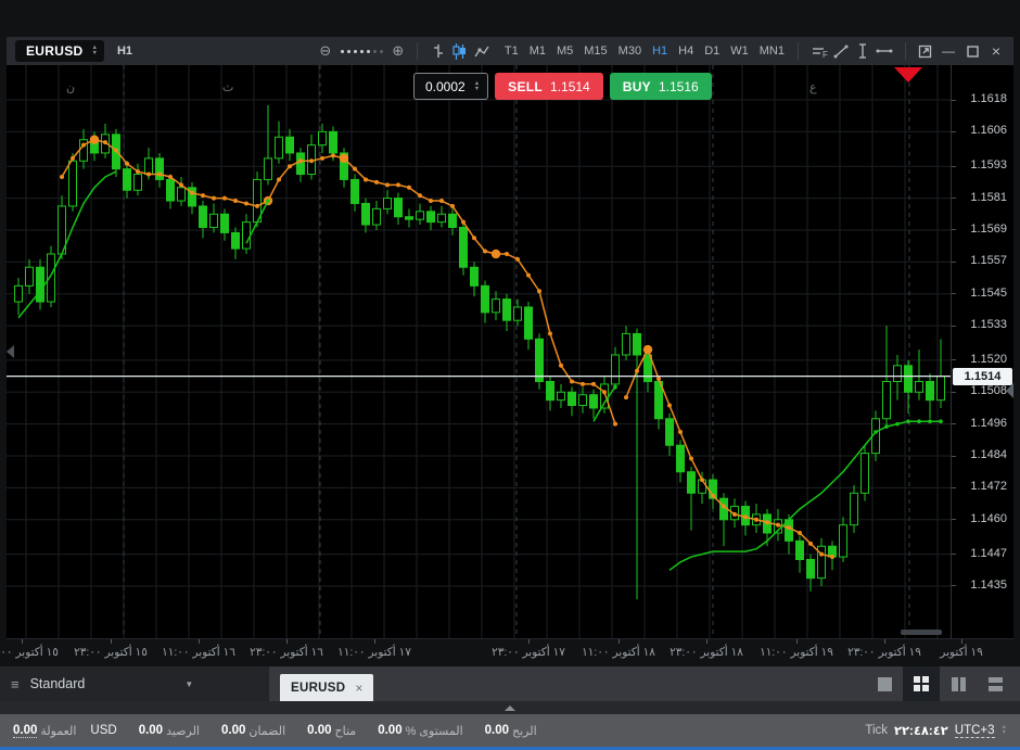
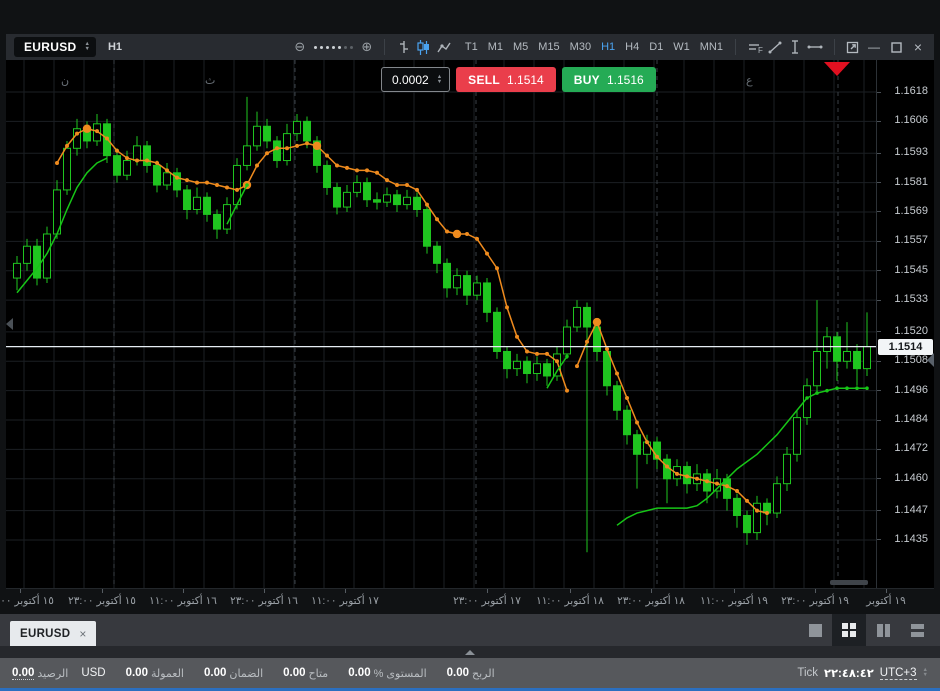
  EURUSD
  H1
  ⊖
  ⊕
  T1
  M1
  M5
  M15
  M30
  H1
  H4
  D1
  W1
  MN1
  F
  —
  ×
  ن
  ث
  ع
  0.0002
  SELL
  1.1514
  BUY
  1.1516
  1.1618
  1.1606
  1.1593
  1.1581
  1.1569
  1.1557
  1.1545
  1.1533
  1.1520
  1.1508
  1.1496
  1.1484
  1.1472
  1.1460
  1.1447
  1.1435
  1.1514
  ١٥ أكتوبر ٠٠
  ١٥ أكتوبر ٢٣:٠٠
  ١٦ أكتوبر ١١:٠٠
  ١٦ أكتوبر ٢٣:٠٠
  ١٧ أكتوبر ١١:٠٠
  ١٧ أكتوبر ٢٣:٠٠
  ١٨ أكتوبر ١١:٠٠
  ١٨ أكتوبر ٢٣:٠٠
  ١٩ أكتوبر ١١:٠٠
  ١٩ أكتوبر ٢٣:٠٠
  ١٩ أكتوبر
- ≡
- Standard
- ▼
  EURUSD
  ×
  0.00
- العمولة
+ الرصيد
  USD
  0.00
- الرصيد
+ العمولة
  0.00
  الضمان
  0.00
  متاح
  0.00
  المستوى %
  0.00
  الربح
  Tick
  ٢٢:٤٨:٤٢
  UTC+3
